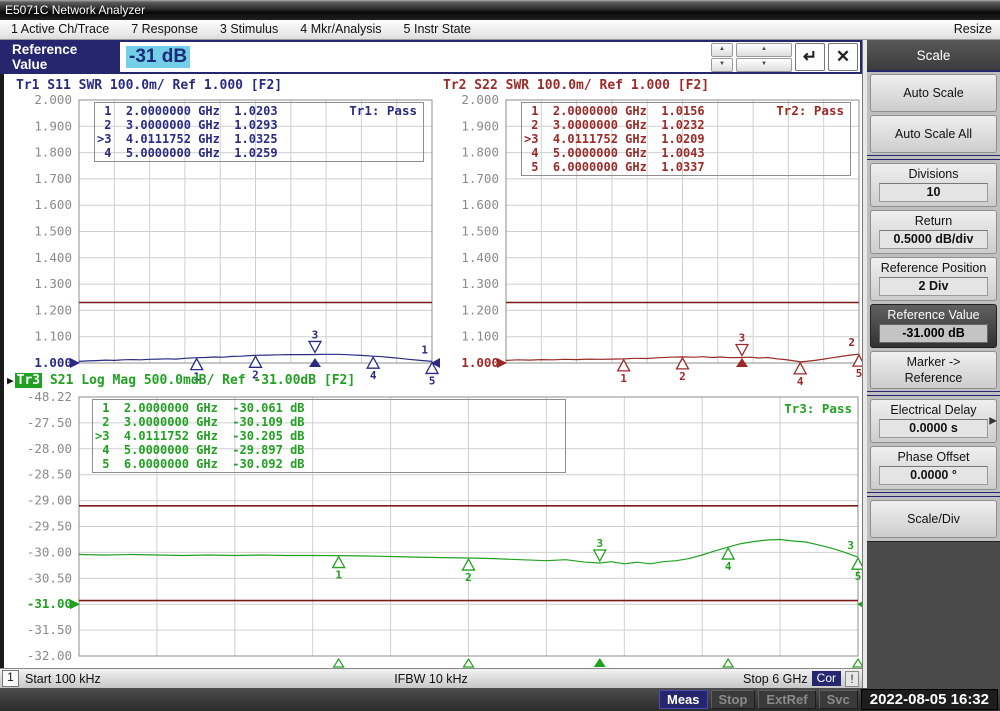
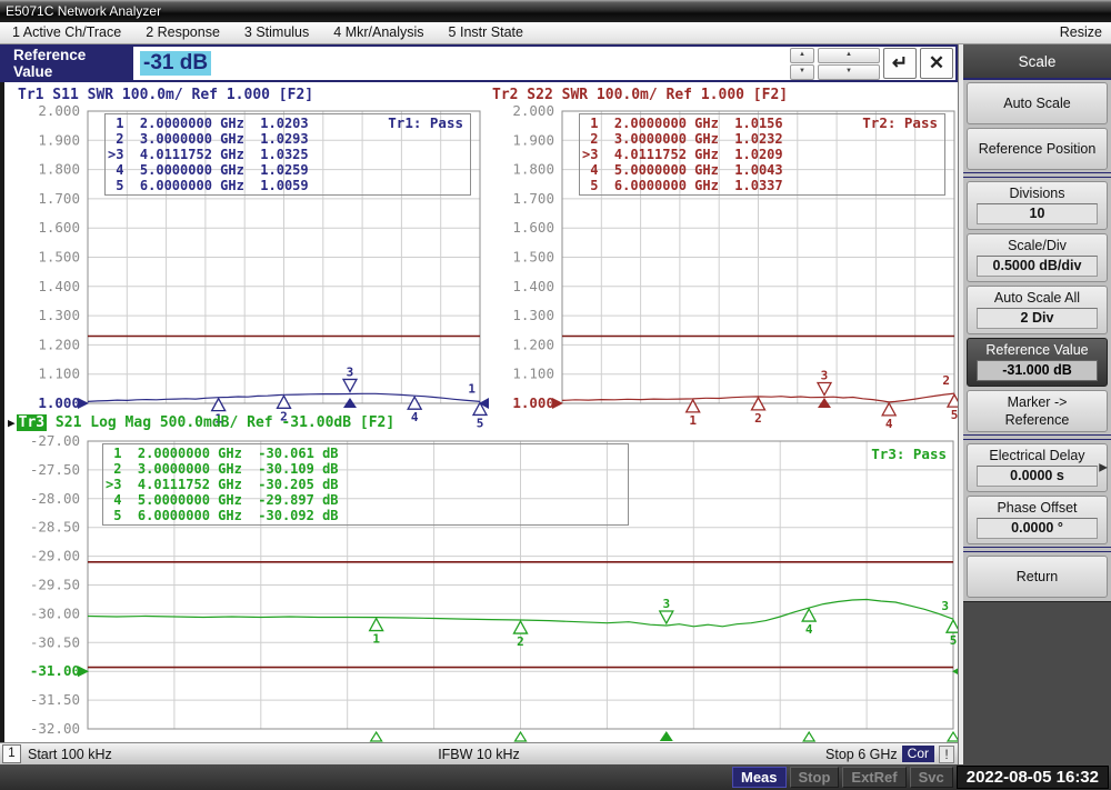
  E5071C Network Analyzer
  1 Active Ch/Trace
- 7 Response
+ 2 Response
  3 Stimulus
  4 Mkr/Analysis
  5 Instr State
  Resize
  Reference Value
  -31 dB
  ↵
  ✕
  2.000
  1.900
  1.800
  1.700
  1.600
  1.500
  1.400
  1.300
  1.200
  1.100
  1.000
  1
  1
  2
  3
  4
  5
  2.000
  1.900
  1.800
  1.700
  1.600
  1.500
  1.400
  1.300
  1.200
  1.100
  1.000
  2
  1
  2
  3
  4
  5
- -48.22
+ -27.00
  -27.50
  -28.00
  -28.50
  -29.00
  -29.50
  -30.00
  -30.50
  -31.00
  -31.50
  -32.00
  3
  1
  2
  3
  4
  5
  Tr1 S11 SWR 100.0m/ Ref 1.000 [F2]
  1 2.0000000 GHz 1.0203
  2 3.0000000 GHz 1.0293
  >3 4.0111752 GHz 1.0325
  4 5.0000000 GHz 1.0259
+ 5 6.0000000 GHz 1.0059
  Tr1: Pass
  Tr2 S22 SWR 100.0m/ Ref 1.000 [F2]
  1 2.0000000 GHz 1.0156
  2 3.0000000 GHz 1.0232
  >3 4.0111752 GHz 1.0209
  4 5.0000000 GHz 1.0043
  5 6.0000000 GHz 1.0337
  Tr2: Pass
  ▶ Tr3 S21 Log Mag 500.0mdB/ Ref -31.00dB [F2]
  1 2.0000000 GHz -30.061 dB
  2 3.0000000 GHz -30.109 dB
  >3 4.0111752 GHz -30.205 dB
  4 5.0000000 GHz -29.897 dB
  5 6.0000000 GHz -30.092 dB
  Tr3: Pass
  1
  Start 100 kHz
  IFBW 10 kHz
  Stop 6 GHz
  Cor
  !
  Meas
  Stop
  ExtRef
  Svc
  2022-08-05 16:32
  Scale
  Auto Scale
- Auto Scale All
+ Reference Position
  Divisions
  10
- Return
+ Scale/Div
  0.5000 dB/div
- Reference Position
+ Auto Scale All
  2 Div
  Reference Value
  -31.000 dB
  Marker ->
  Reference
  Electrical Delay
  0.0000 s
  ▶
  Phase Offset
  0.0000 °
- Scale/Div
+ Return
